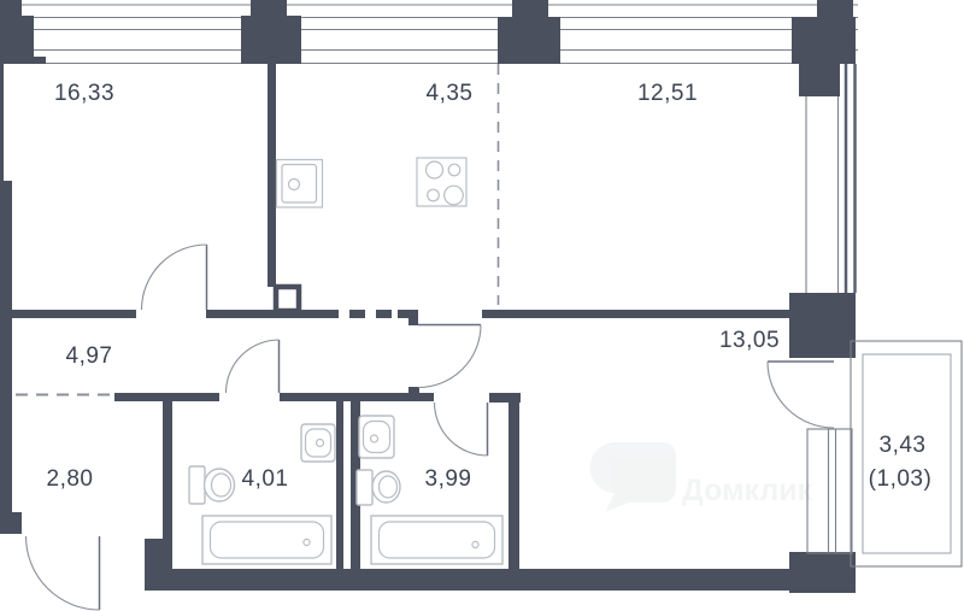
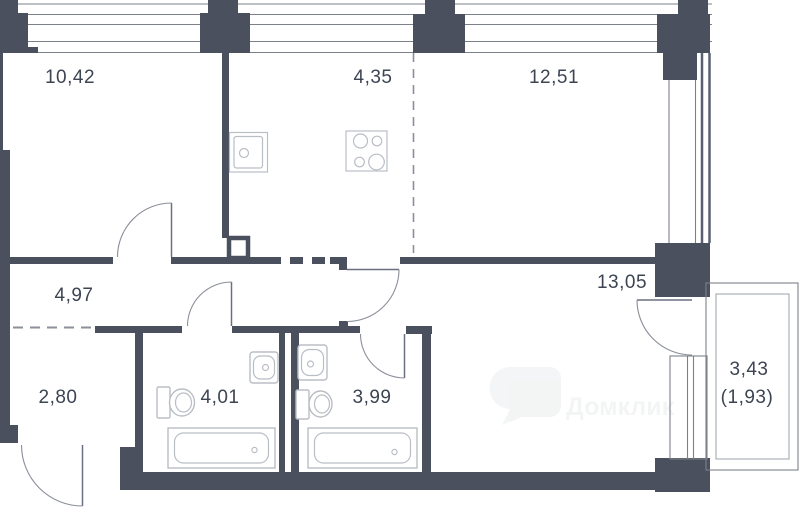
  Домклик
- 16,33
+ 10,42
  4,35
  12,51
  4,97
  13,05
  2,80
  4,01
  3,99
  3,43
- (1,03)
+ (1,93)
